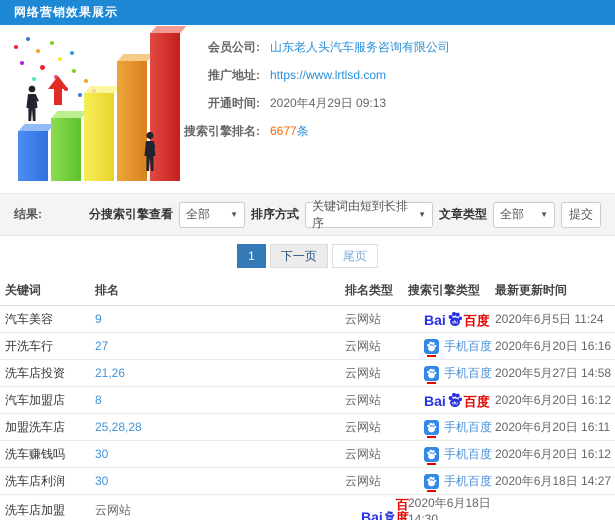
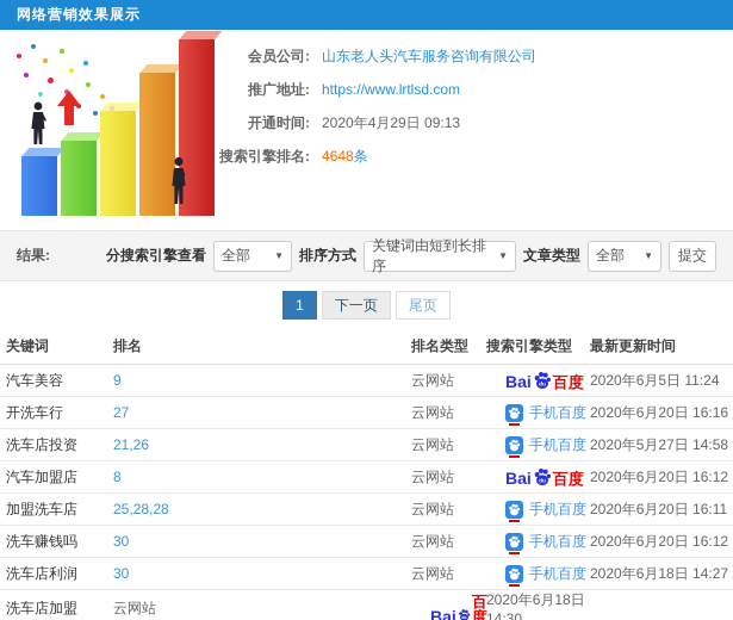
  网络营销效果展示
  会员公司:
  山东老人头汽车服务咨询有限公司
  推广地址:
  https://www.lrtlsd.com
  开通时间:
  2020年4月29日 09:13
  搜索引擎排名:
- 6677条
+ 4648条
  结果:
  分搜索引擎查看
  全部
  ▼
  排序方式
  关键词由短到长排序
  ▼
  文章类型
  全部
  ▼
  提交
  1
  下一页
  尾页
  关键词
  排名
  排名类型
  搜索引擎类型
  最新更新时间
  汽车美容
  9
  云网站
  Bai
  百度
  2020年6月5日 11:24
  开洗车行
  27
  云网站
  手机百度
  2020年6月20日 16:16
  洗车店投资
  21,26
  云网站
  手机百度
  2020年5月27日 14:58
  汽车加盟店
  8
  云网站
  Bai
  百度
  2020年6月20日 16:12
  加盟洗车店
  25,28,28
  云网站
  手机百度
  2020年6月20日 16:11
  洗车赚钱吗
  30
  云网站
  手机百度
  2020年6月20日 16:12
  洗车店利润
  30
  云网站
  手机百度
  2020年6月18日 14:27
  洗车店加盟
  云网站
  Bai
  百度
  2020年6月18日 14:30
